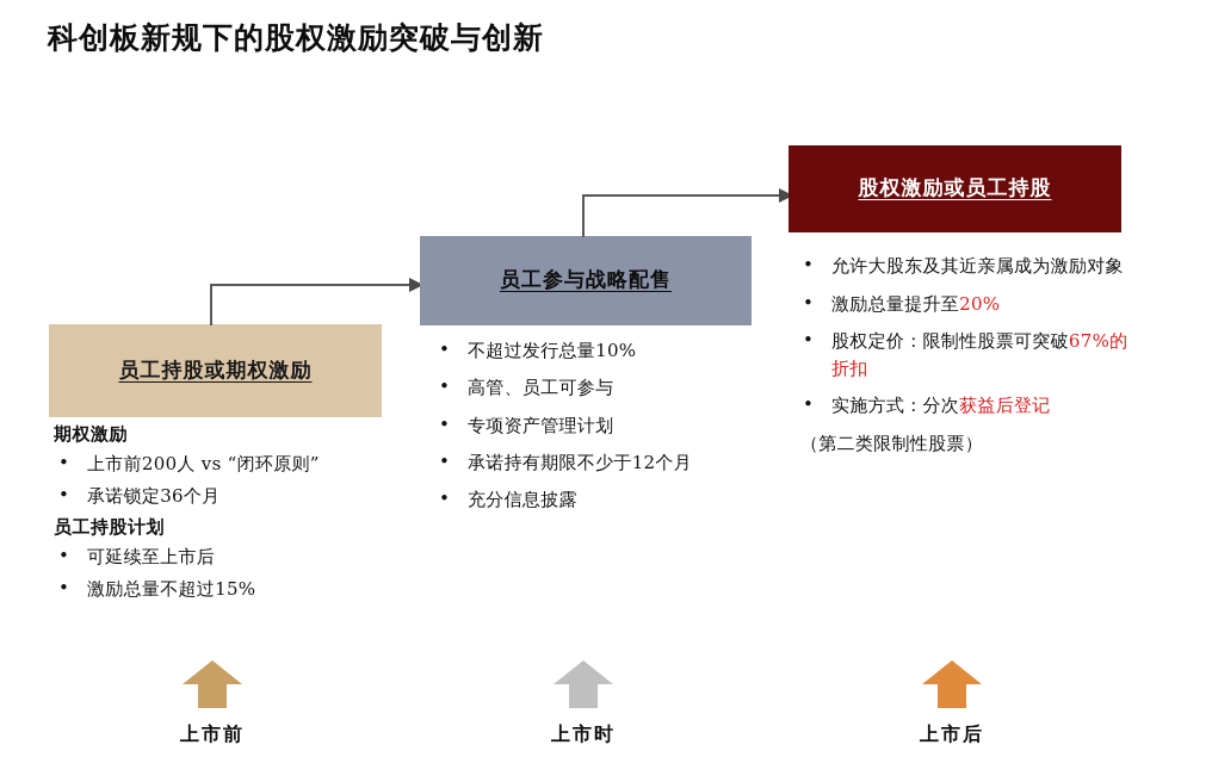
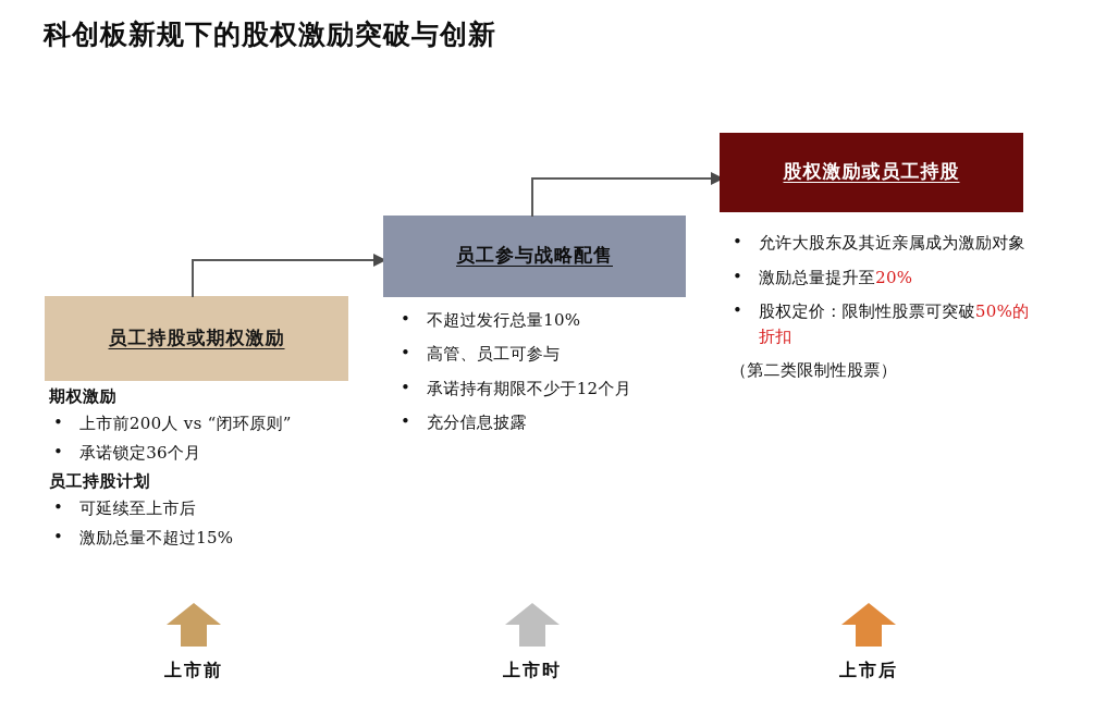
  科创板新规下的股权激励突破与创新
  员工持股或期权激励
  员工参与战略配售
  股权激励或员工持股
  期权激励
  上市前200人 vs “闭环原则”
  承诺锁定36个月
  员工持股计划
  可延续至上市后
  激励总量不超过15%
  不超过发行总量10%
  高管、员工可参与
- 专项资产管理计划
  承诺持有期限不少于12个月
  充分信息披露
  允许大股东及其近亲属成为激励对象
  激励总量提升至20%
- 股权定价：限制性股票可突破67%的折扣
+ 股权定价：限制性股票可突破50%的折扣
- 实施方式：分次获益后登记
  （第二类限制性股票）
  上市前
  上市时
  上市后
